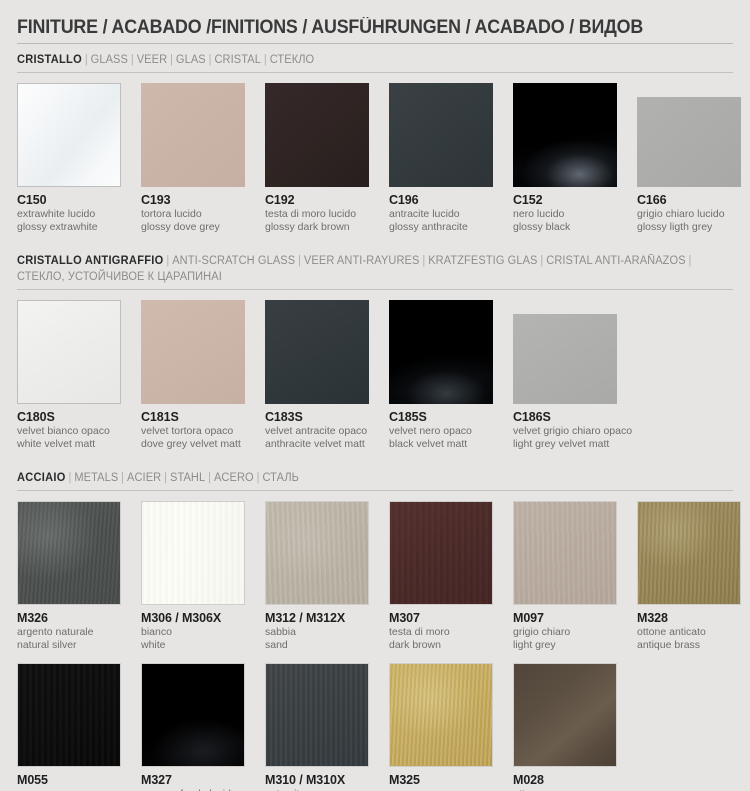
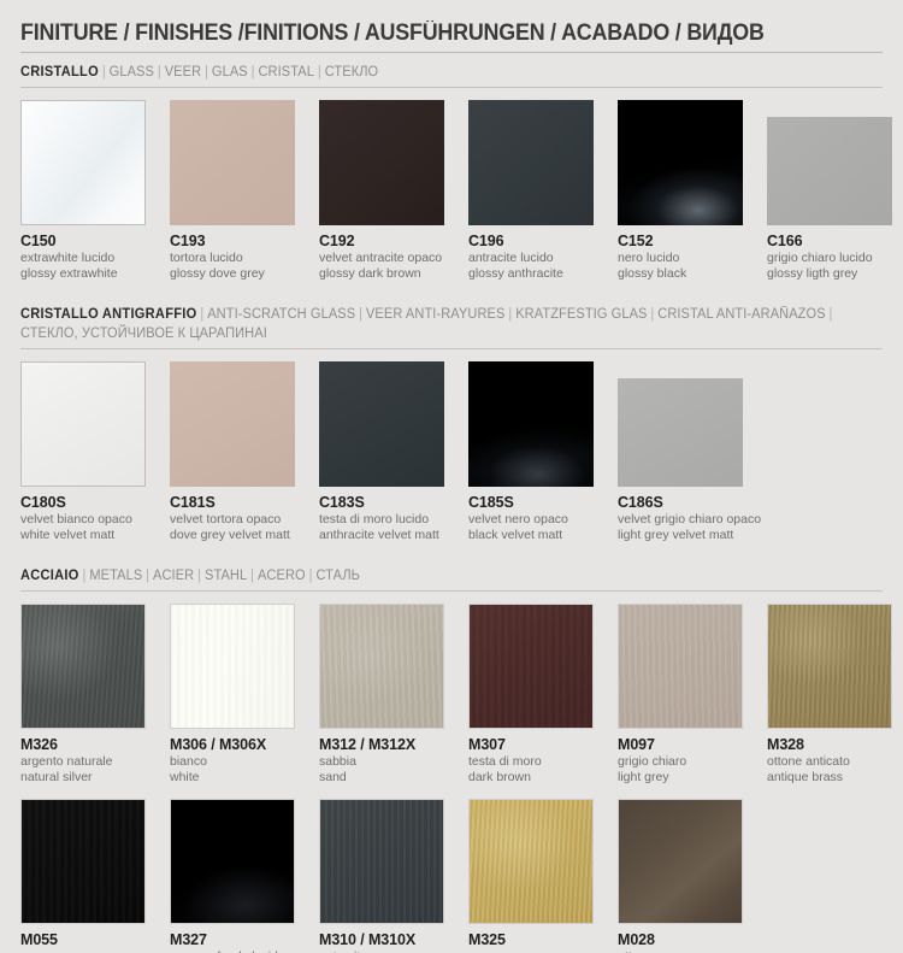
- FINITURE / ACABADO /FINITIONS / AUSFÜHRUNGEN / ACABADO / ВИДОВ
+ FINITURE / FINISHES /FINITIONS / AUSFÜHRUNGEN / ACABADO / ВИДОВ
  CRISTALLO | GLASS | VEER | GLAS | CRISTAL | СТЕКЛО
  C150
  extrawhite lucido
  glossy extrawhite
  C193
  tortora lucido
  glossy dove grey
  C192
- testa di moro lucido
+ velvet antracite opaco
  glossy dark brown
  C196
  antracite lucido
  glossy anthracite
  C152
  nero lucido
  glossy black
  C166
  grigio chiaro lucido
  glossy ligth grey
  CRISTALLO ANTIGRAFFIO | ANTI-SCRATCH GLASS | VEER ANTI-RAYURES | KRATZFESTIG GLAS | CRISTAL ANTI-ARAÑAZOS |СТЕКЛО, УСТОЙЧИВОЕ К ЦАРАПИНАI
  C180S
  velvet bianco opaco
  white velvet matt
  C181S
  velvet tortora opaco
  dove grey velvet matt
  C183S
- velvet antracite opaco
+ testa di moro lucido
  anthracite velvet matt
  C185S
  velvet nero opaco
  black velvet matt
  C186S
  velvet grigio chiaro opaco
  light grey velvet matt
  ACCIAIO | METALS | ACIER | STAHL | ACERO | СТАЛЬ
  M326
  argento naturale
  natural silver
  M306 / M306X
  bianco
  white
  M312 / M312X
  sabbia
  sand
  M307
  testa di moro
  dark brown
  M097
  grigio chiaro
  light grey
  M328
  ottone anticato
  antique brass
  M055
  M327
  M310 / M310X
  M325
  M028
